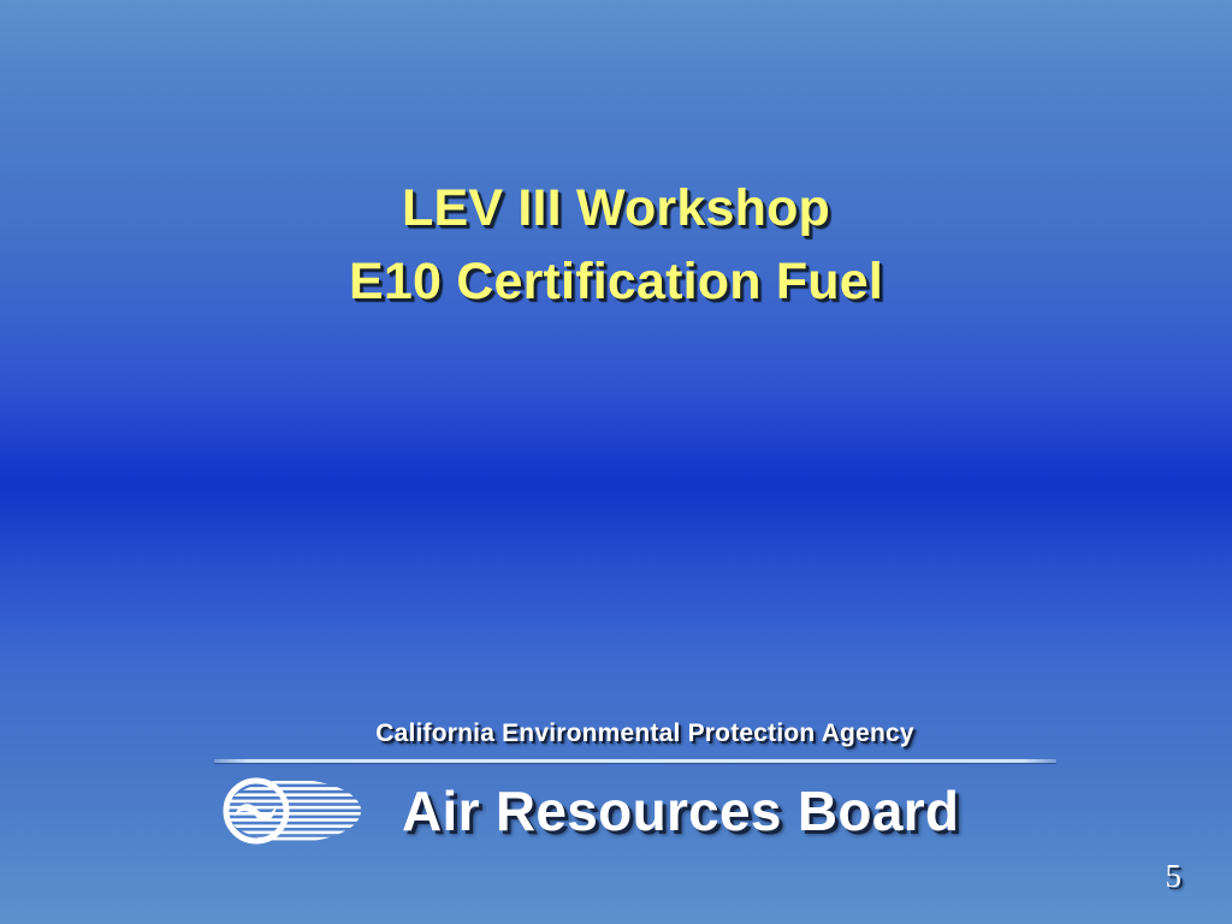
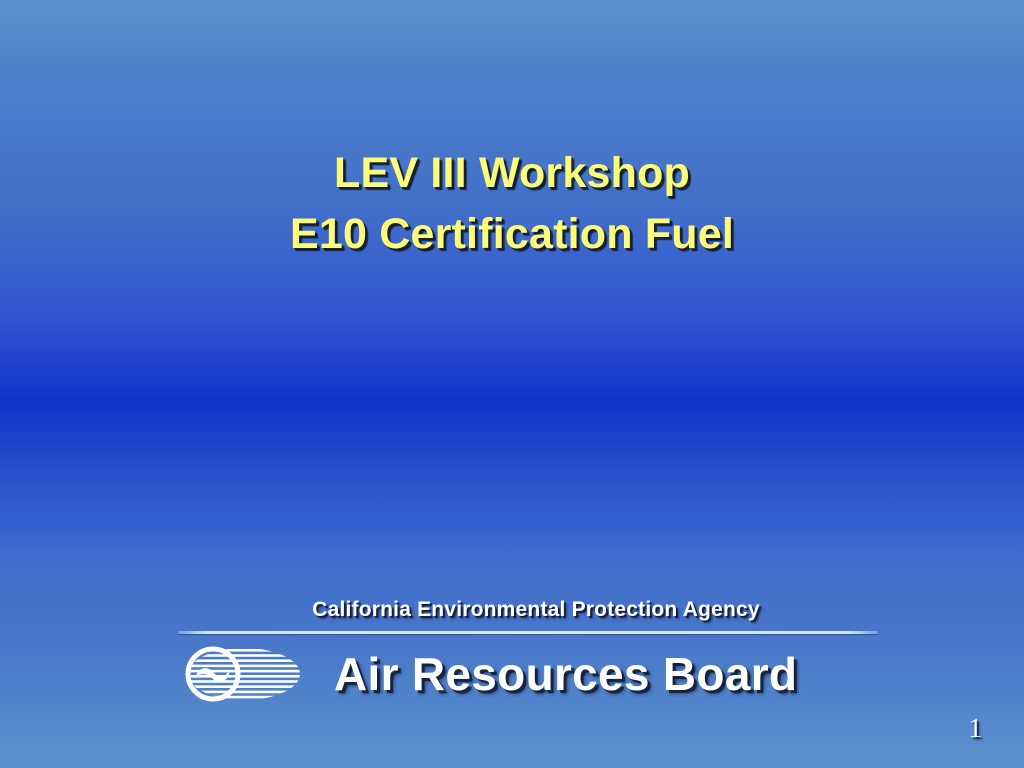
  LEV III Workshop
  E10 Certification Fuel
  California Environmental Protection Agency
  Air Resources Board
- 5
+ 1
